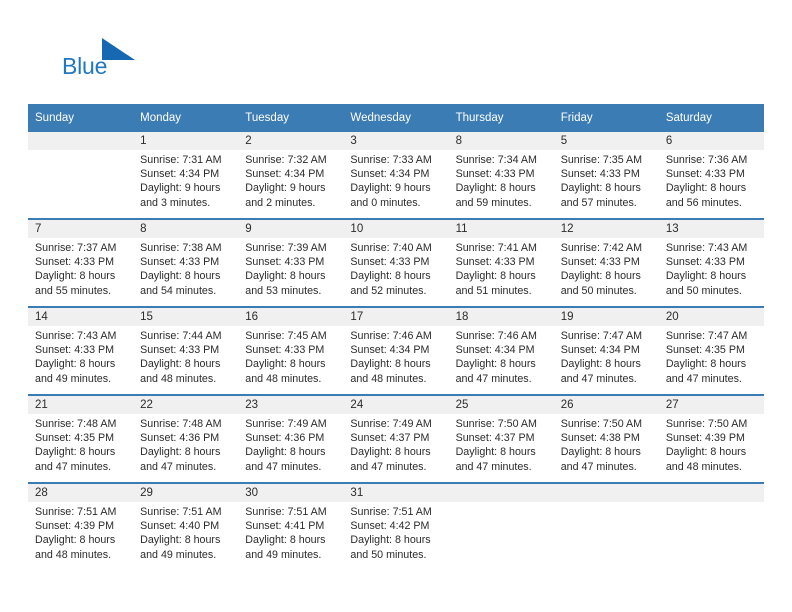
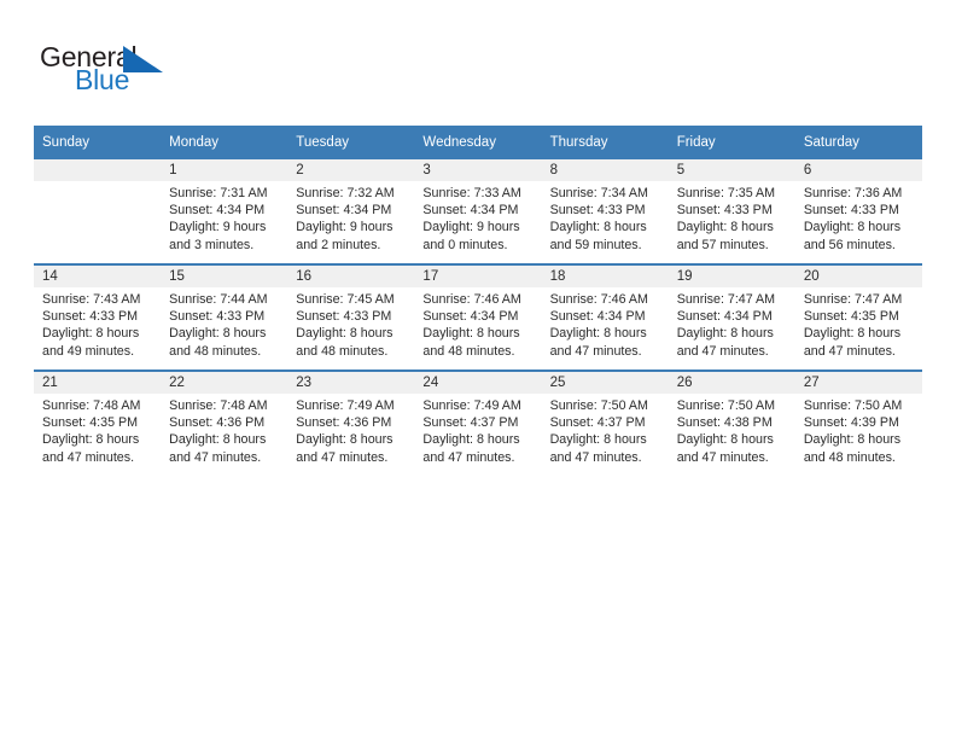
+ General
  Blue
  Sunday	Monday	Tuesday	Wednesday	Thursday	Friday	Saturday
  	1Sunrise: 7:31 AMSunset: 4:34 PMDaylight: 9 hoursand 3 minutes.	2Sunrise: 7:32 AMSunset: 4:34 PMDaylight: 9 hoursand 2 minutes.	3Sunrise: 7:33 AMSunset: 4:34 PMDaylight: 9 hoursand 0 minutes.	8Sunrise: 7:34 AMSunset: 4:33 PMDaylight: 8 hoursand 59 minutes.	5Sunrise: 7:35 AMSunset: 4:33 PMDaylight: 8 hoursand 57 minutes.	6Sunrise: 7:36 AMSunset: 4:33 PMDaylight: 8 hoursand 56 minutes.
- 7Sunrise: 7:37 AMSunset: 4:33 PMDaylight: 8 hoursand 55 minutes.	8Sunrise: 7:38 AMSunset: 4:33 PMDaylight: 8 hoursand 54 minutes.	9Sunrise: 7:39 AMSunset: 4:33 PMDaylight: 8 hoursand 53 minutes.	10Sunrise: 7:40 AMSunset: 4:33 PMDaylight: 8 hoursand 52 minutes.	11Sunrise: 7:41 AMSunset: 4:33 PMDaylight: 8 hoursand 51 minutes.	12Sunrise: 7:42 AMSunset: 4:33 PMDaylight: 8 hoursand 50 minutes.	13Sunrise: 7:43 AMSunset: 4:33 PMDaylight: 8 hoursand 50 minutes.
  14Sunrise: 7:43 AMSunset: 4:33 PMDaylight: 8 hoursand 49 minutes.	15Sunrise: 7:44 AMSunset: 4:33 PMDaylight: 8 hoursand 48 minutes.	16Sunrise: 7:45 AMSunset: 4:33 PMDaylight: 8 hoursand 48 minutes.	17Sunrise: 7:46 AMSunset: 4:34 PMDaylight: 8 hoursand 48 minutes.	18Sunrise: 7:46 AMSunset: 4:34 PMDaylight: 8 hoursand 47 minutes.	19Sunrise: 7:47 AMSunset: 4:34 PMDaylight: 8 hoursand 47 minutes.	20Sunrise: 7:47 AMSunset: 4:35 PMDaylight: 8 hoursand 47 minutes.
  21Sunrise: 7:48 AMSunset: 4:35 PMDaylight: 8 hoursand 47 minutes.	22Sunrise: 7:48 AMSunset: 4:36 PMDaylight: 8 hoursand 47 minutes.	23Sunrise: 7:49 AMSunset: 4:36 PMDaylight: 8 hoursand 47 minutes.	24Sunrise: 7:49 AMSunset: 4:37 PMDaylight: 8 hoursand 47 minutes.	25Sunrise: 7:50 AMSunset: 4:37 PMDaylight: 8 hoursand 47 minutes.	26Sunrise: 7:50 AMSunset: 4:38 PMDaylight: 8 hoursand 47 minutes.	27Sunrise: 7:50 AMSunset: 4:39 PMDaylight: 8 hoursand 48 minutes.
- 28Sunrise: 7:51 AMSunset: 4:39 PMDaylight: 8 hoursand 48 minutes.	29Sunrise: 7:51 AMSunset: 4:40 PMDaylight: 8 hoursand 49 minutes.	30Sunrise: 7:51 AMSunset: 4:41 PMDaylight: 8 hoursand 49 minutes.	31Sunrise: 7:51 AMSunset: 4:42 PMDaylight: 8 hoursand 50 minutes.
